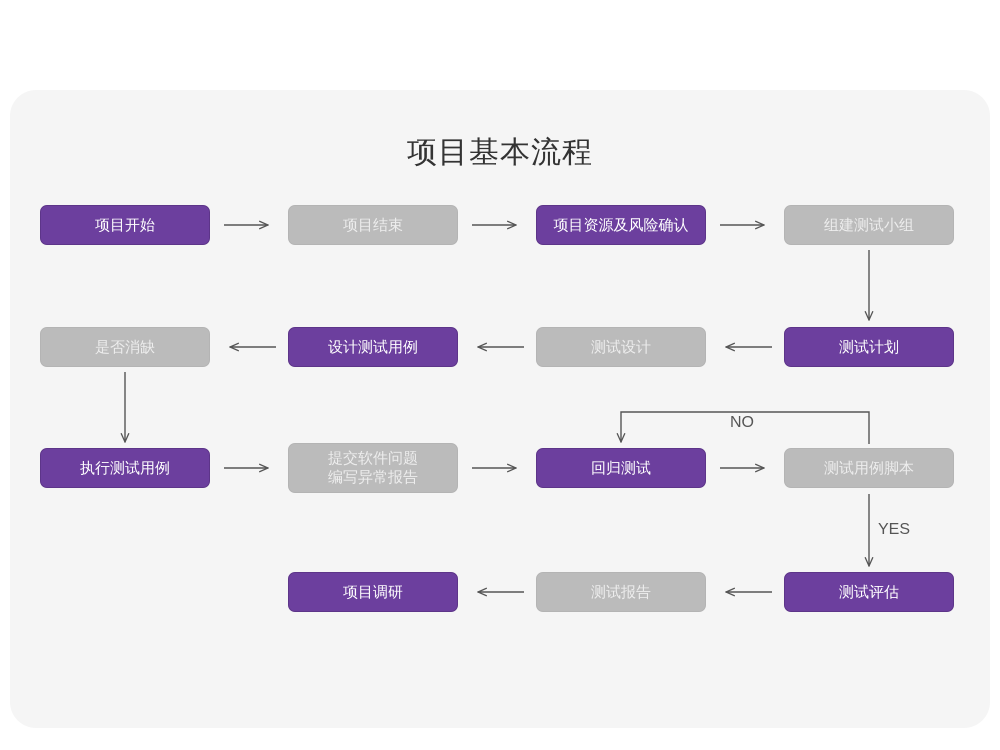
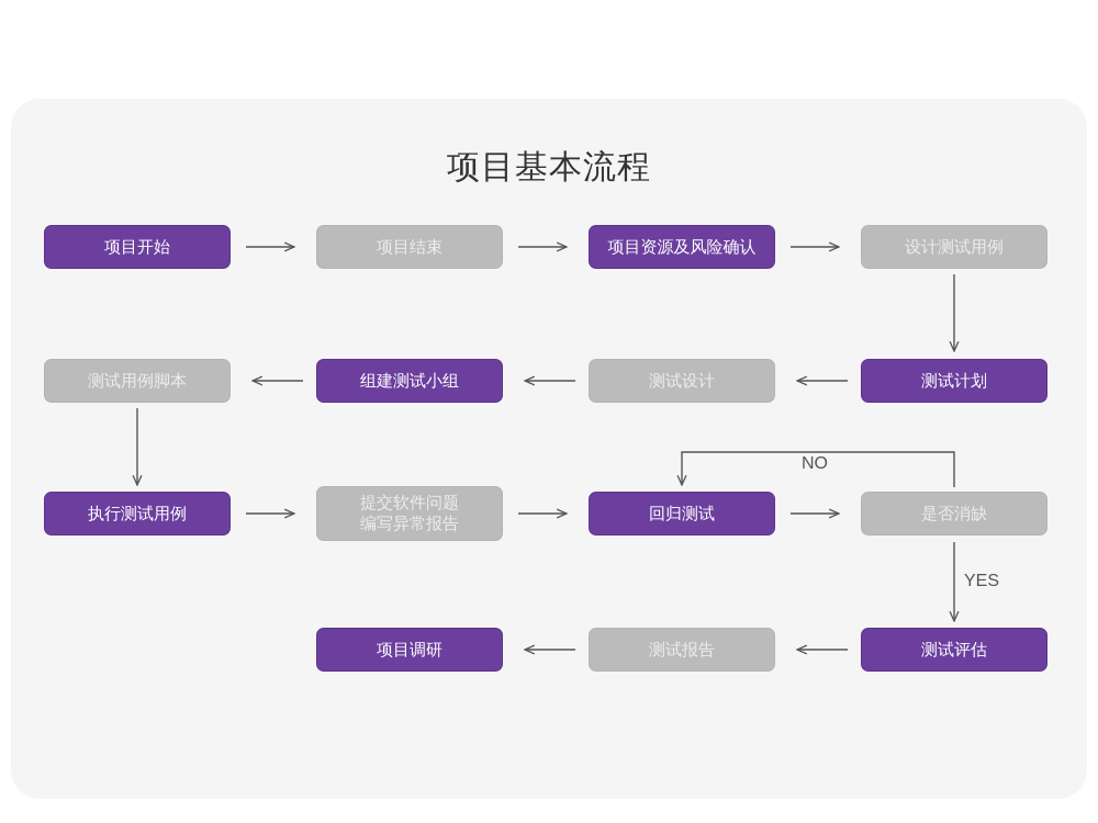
  项目基本流程
  项目开始
  项目结束
  项目资源及风险确认
- 组建测试小组
+ 设计测试用例
- 是否消缺
+ 测试用例脚本
- 设计测试用例
+ 组建测试小组
  测试设计
  测试计划
  执行测试用例
  提交软件问题
  编写异常报告
  回归测试
- 测试用例脚本
+ 是否消缺
  项目调研
  测试报告
  测试评估
  NO
  YES
